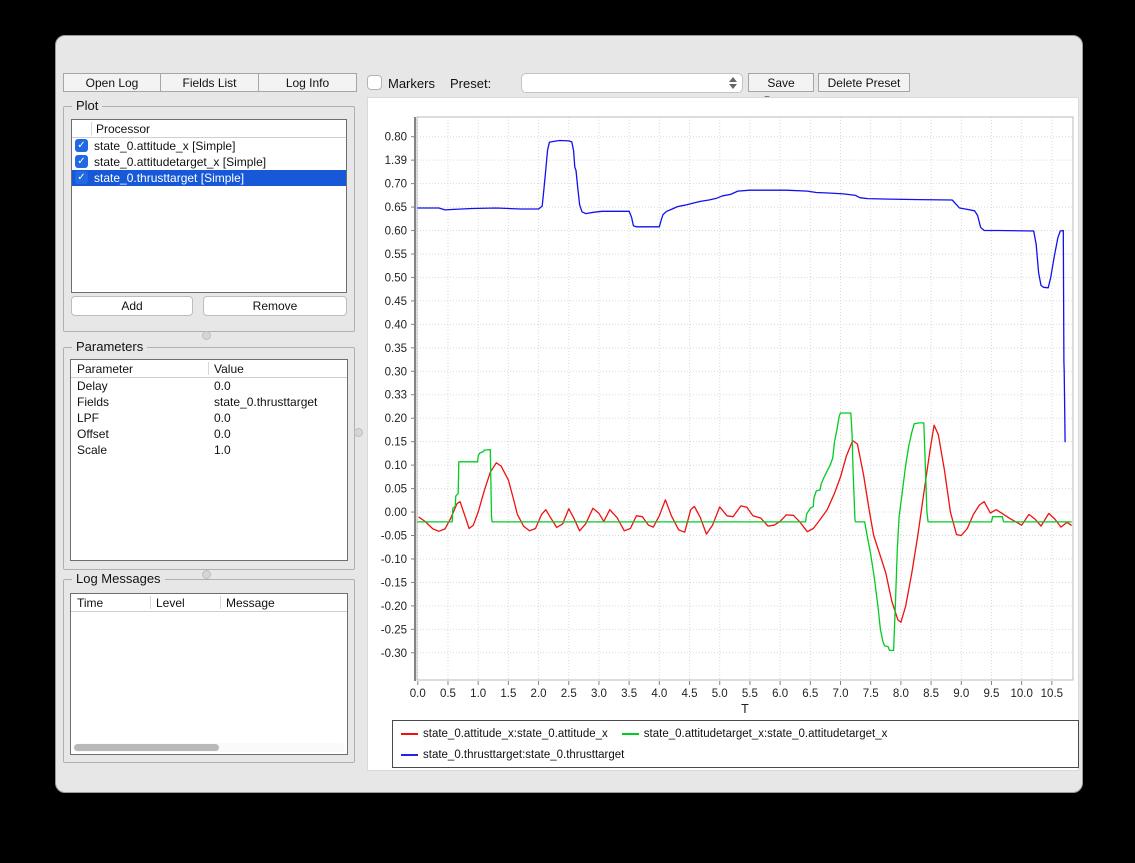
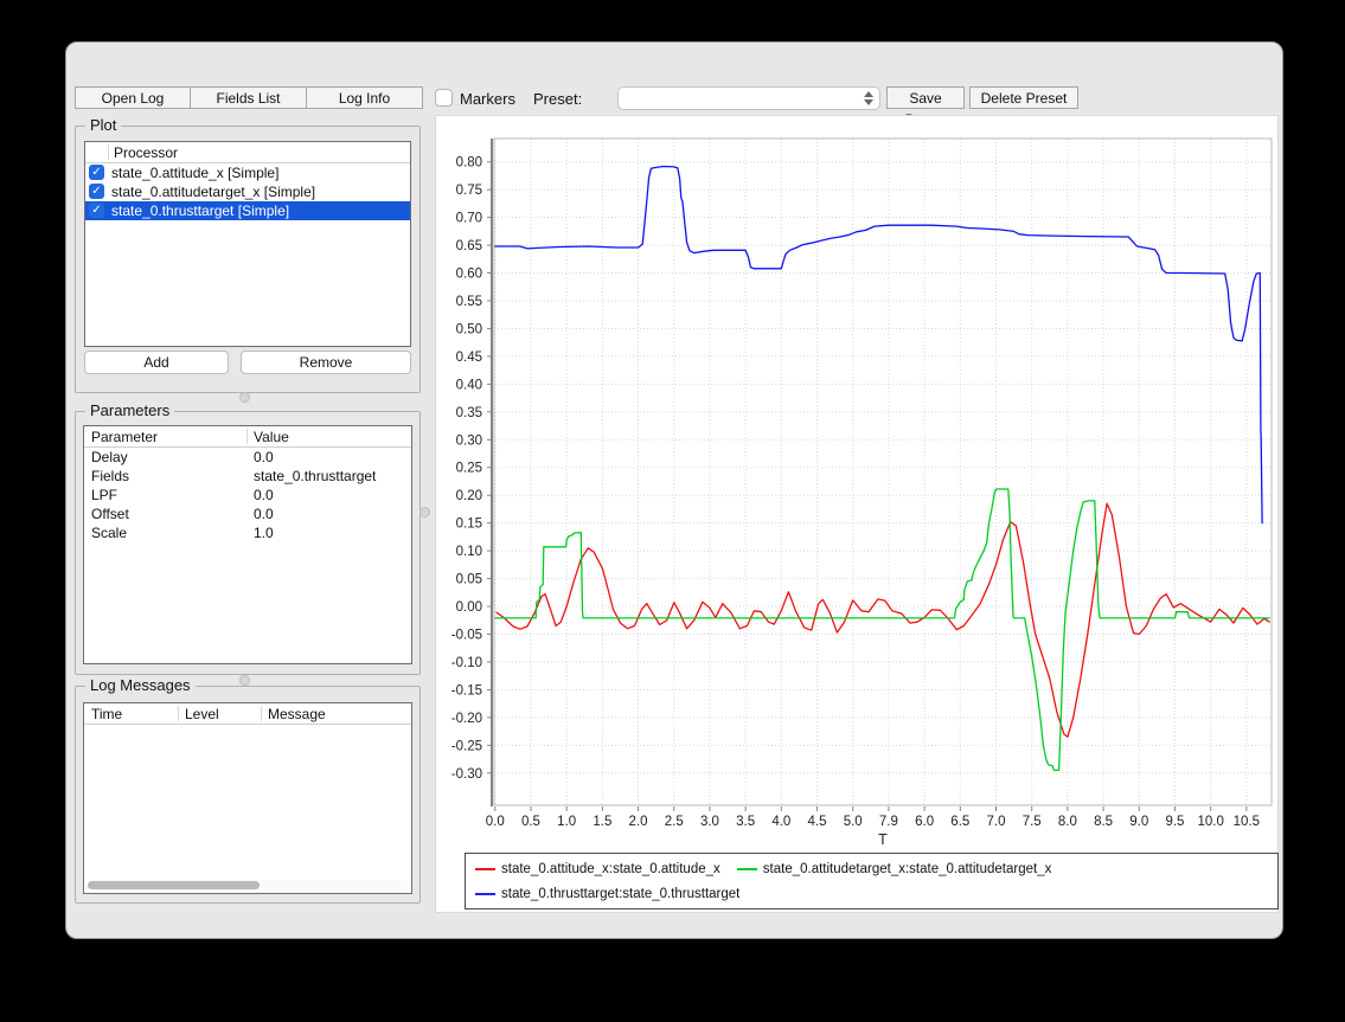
  Open Log
  Fields List
  Log Info
  Markers
  Preset:
  Delete Preset
  Plot
  Processor
  ✓
  state_0.attitude_x [Simple]
  ✓
  state_0.attitudetarget_x [Simple]
  ✓
  state_0.thrusttarget [Simple]
  Add
  Remove
  Parameters
  Parameter
  Value
  Delay
  0.0
  Fields
  state_0.thrusttarget
  LPF
  0.0
  Offset
  0.0
  Scale
  1.0
  Log Messages
  Time
  Level
  Message
  0.80
- 1.39
+ 0.75
  0.70
  0.65
  0.60
  0.55
  0.50
  0.45
  0.40
  0.35
  0.30
- 0.33
+ 0.25
  0.20
  0.15
  0.10
  0.05
  0.00
  -0.05
  -0.10
  -0.15
  -0.20
  -0.25
  -0.30
  0.0
  0.5
  1.0
  1.5
  2.0
  2.5
  3.0
  3.5
  4.0
  4.5
  5.0
- 5.5
+ 7.9
  6.0
  6.5
  7.0
  7.5
  8.0
  8.5
  9.0
  9.5
  10.0
  10.5
  T
  state_0.attitude_x:state_0.attitude_x
  state_0.attitudetarget_x:state_0.attitudetarget_x
  state_0.thrusttarget:state_0.thrusttarget
